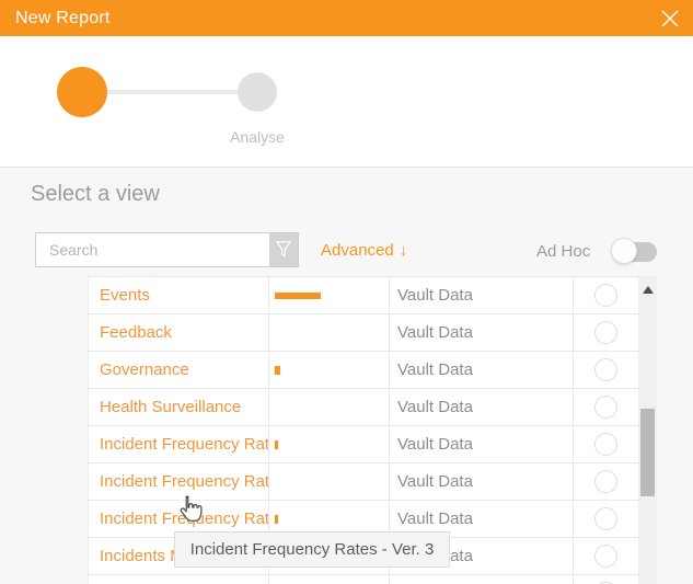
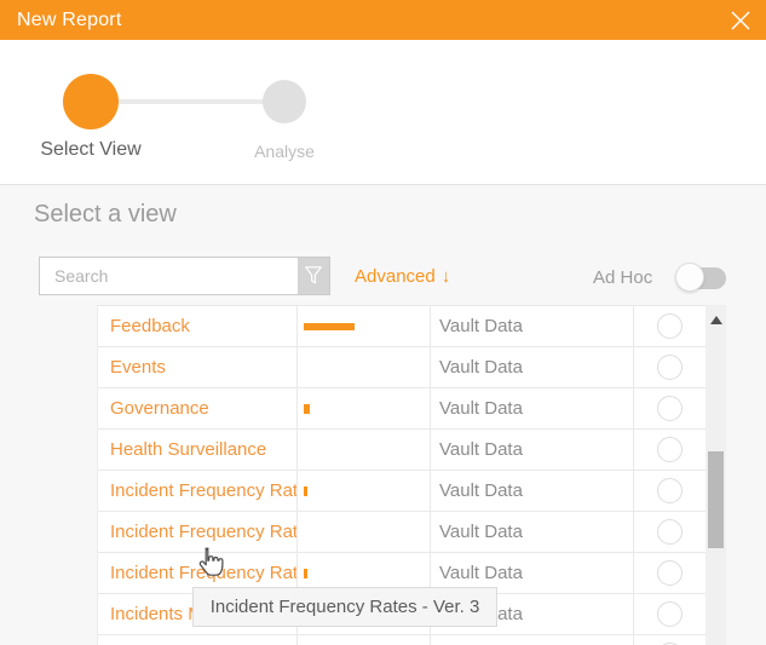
  New Report
+ Select View
  Analyse
  Select a view
  Search
  Advanced
  ↓
  Ad Hoc
- Events
+ Feedback
  Vault Data
- Feedback
+ Events
  Vault Data
  Governance
  Vault Data
  Health Surveillance
  Vault Data
  Incident Frequency Rat
  Vault Data
  Incident Frequency Rat
  Vault Data
  Vault Data
  Incidents
  Incident Frequency Rates - Ver. 3
